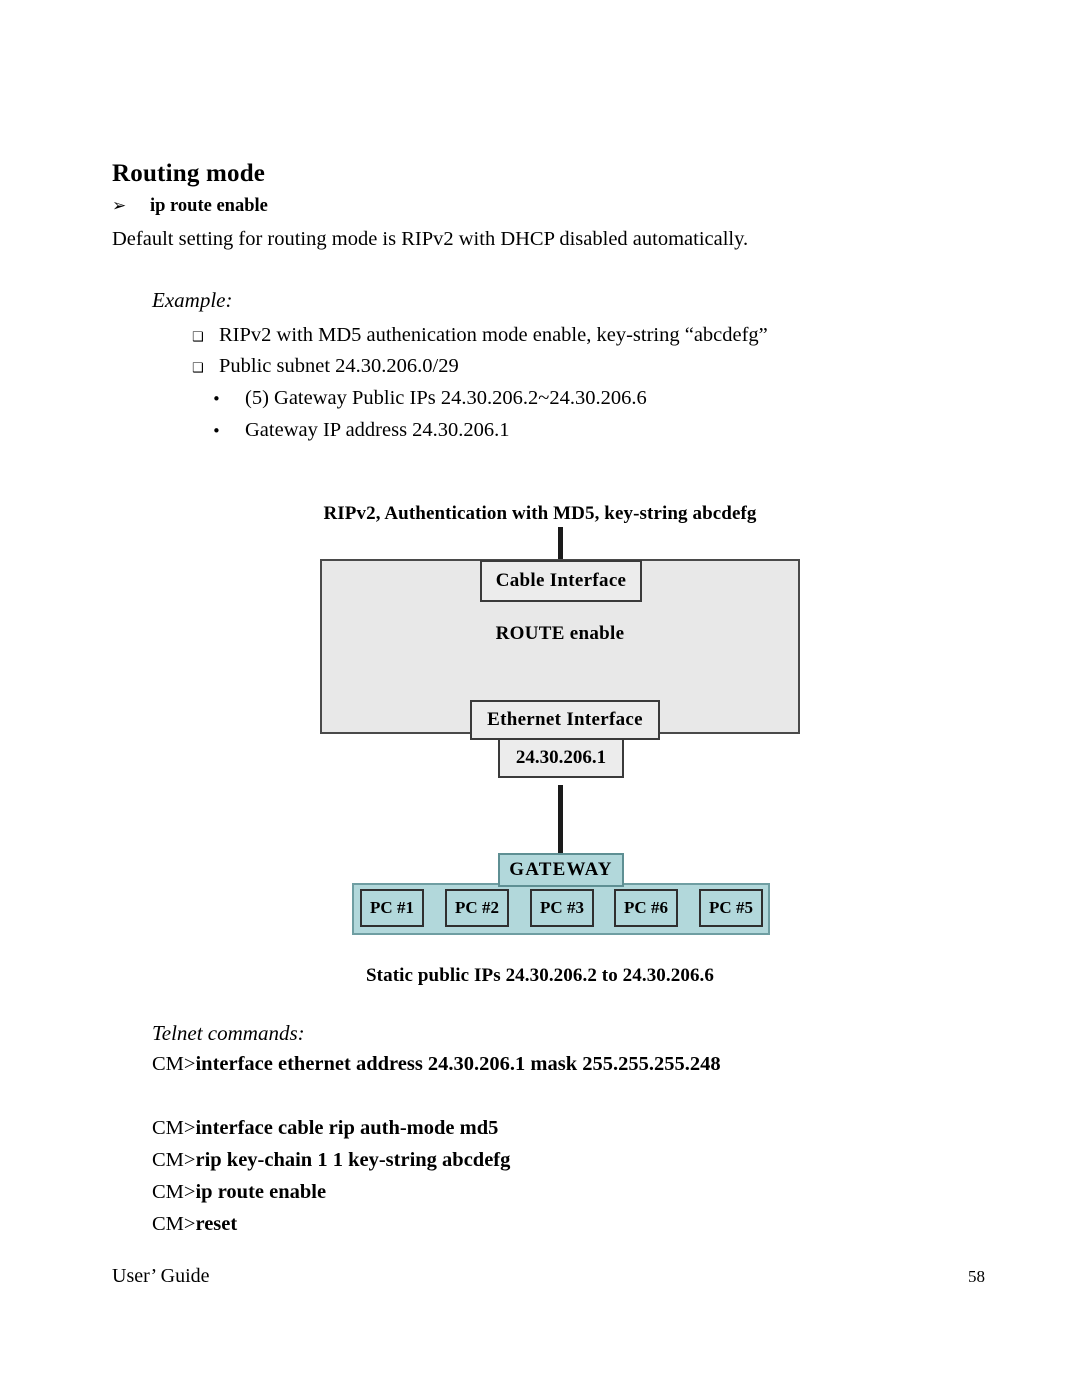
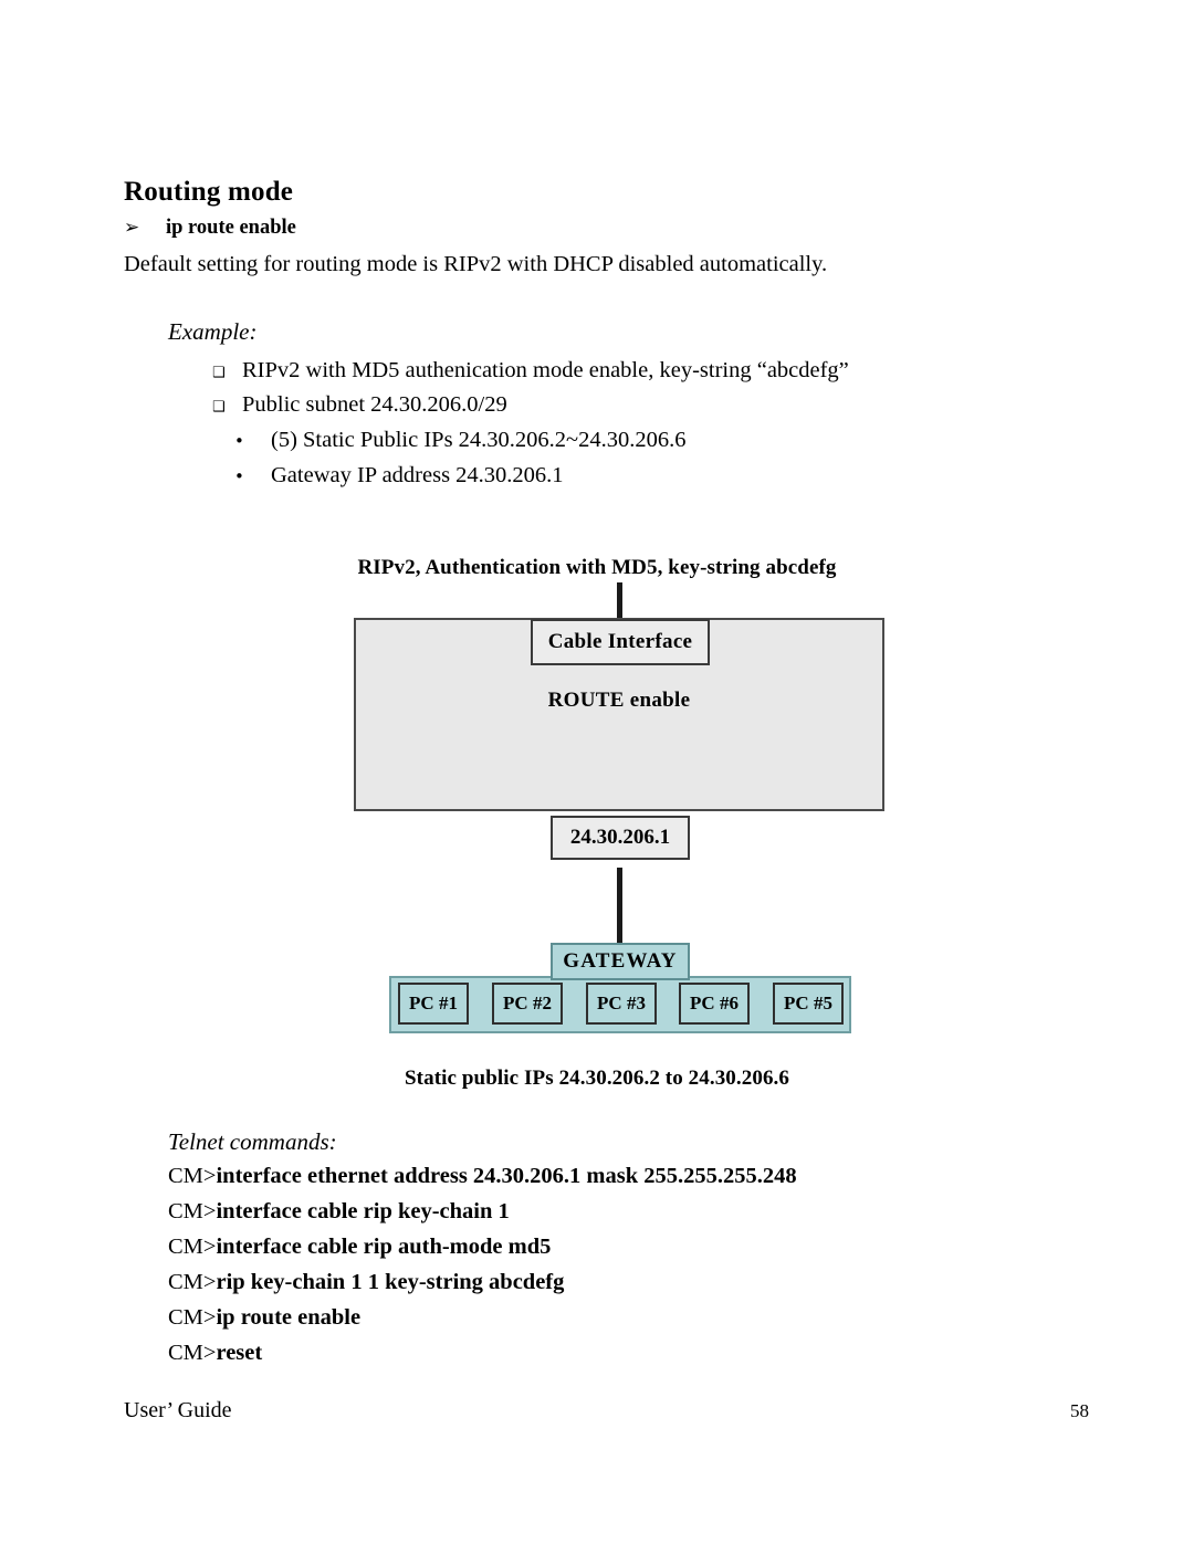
  Routing mode
  ➢
  ip route enable
  Default setting for routing mode is RIPv2 with DHCP disabled automatically.
  Example:
  ❑
  RIPv2 with MD5 authenication mode enable, key-string “abcdefg”
  ❑
  Public subnet 24.30.206.0/29
  •
- (5) Gateway Public IPs 24.30.206.2~24.30.206.6
+ (5) Static Public IPs 24.30.206.2~24.30.206.6
  •
  Gateway IP address 24.30.206.1
  RIPv2, Authentication with MD5, key-string abcdefg
  ROUTE enable
  Cable Interface
- Ethernet Interface
  24.30.206.1
  GATEWAY
  PC #1
  PC #2
  PC #3
  PC #6
  PC #5
  Static public IPs 24.30.206.2 to 24.30.206.6
  Telnet commands:
  CM>interface ethernet address 24.30.206.1 mask 255.255.255.248
+ CM>interface cable rip key-chain 1
  CM>interface cable rip auth-mode md5
  CM>rip key-chain 1 1 key-string abcdefg
  CM>ip route enable
  CM>reset
  User’ Guide
  58
